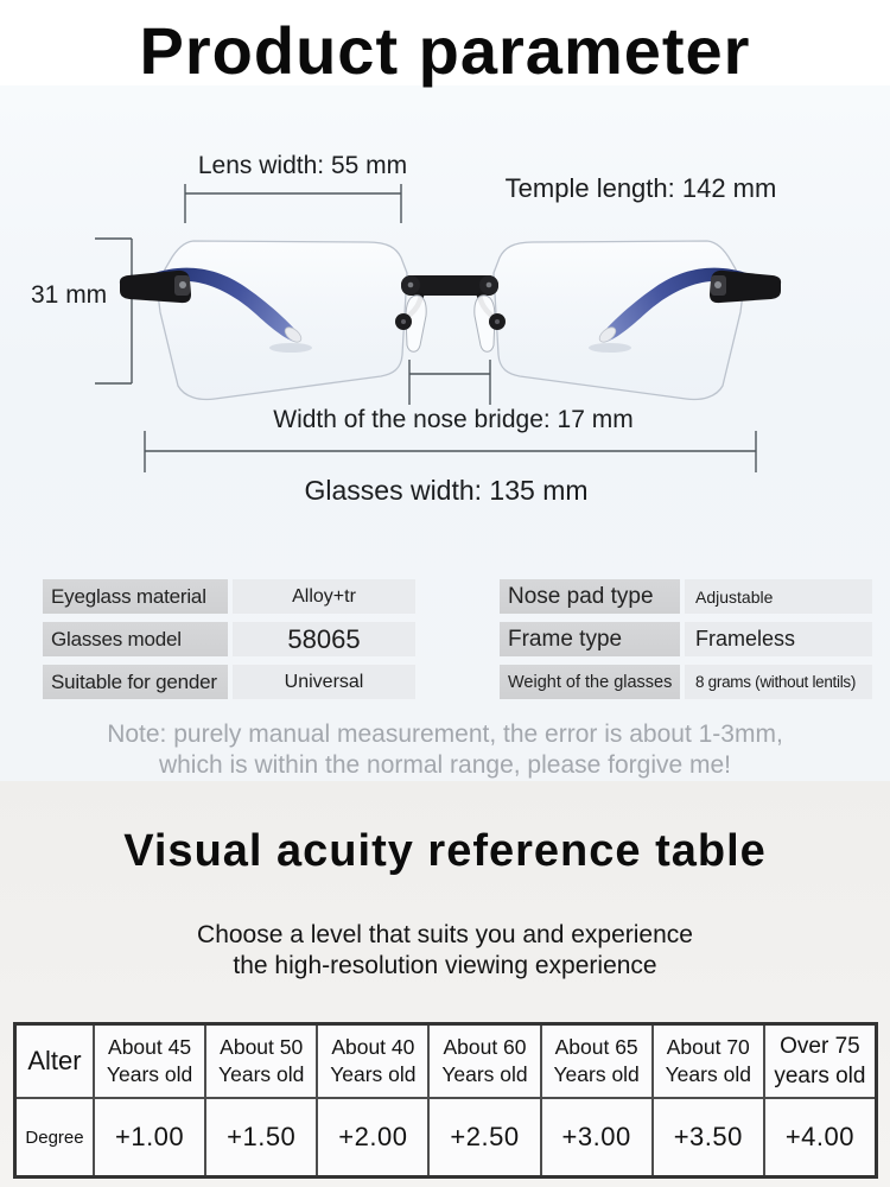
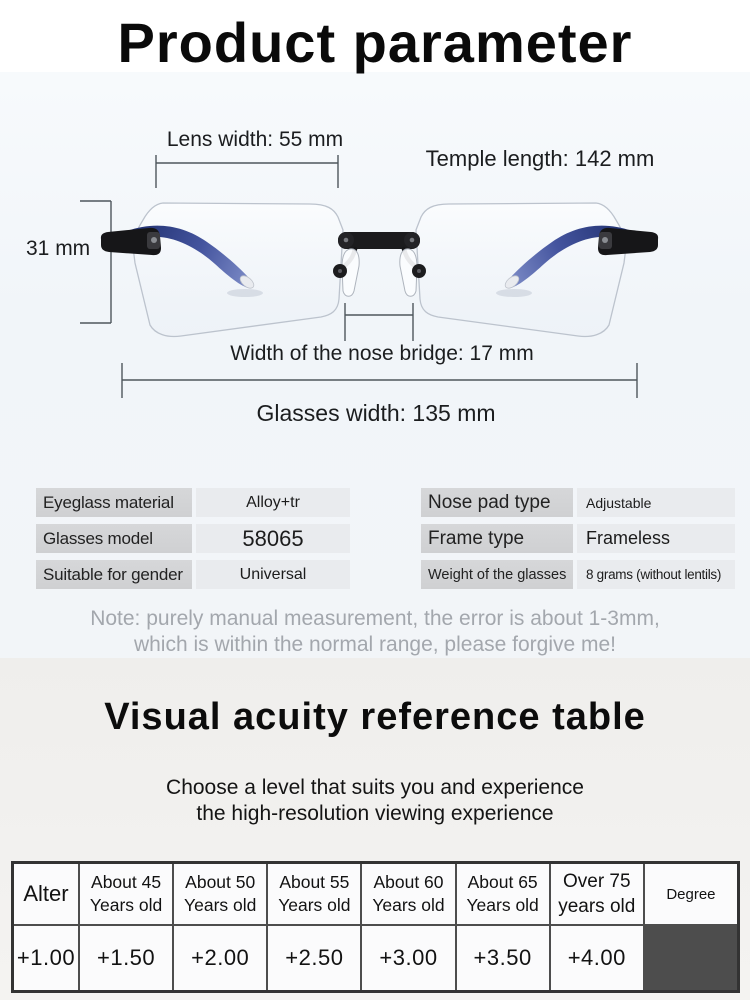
  Product parameter
  Lens width: 55 mm
  Temple length: 142 mm
  31 mm
  Width of the nose bridge: 17 mm
  Glasses width: 135 mm
  Eyeglass material
  Alloy+tr
  Glasses model
  58065
  Suitable for gender
  Universal
  Nose pad type
  Adjustable
  Frame type
  Frameless
  Weight of the glasses
  8 grams (without lentils)
  Note: purely manual measurement, the error is about 1-3mm,
  which is within the normal range, please forgive me!
  Visual acuity reference table
  Choose a level that suits you and experience
  the high-resolution viewing experience
  Alter
  About 45 Years old
  About 50 Years old
- About 40 Years old
+ About 55 Years old
  About 60 Years old
  About 65 Years old
- About 70 Years old
  Over 75 years old
  Degree
  +1.00
  +1.50
  +2.00
  +2.50
  +3.00
  +3.50
  +4.00
